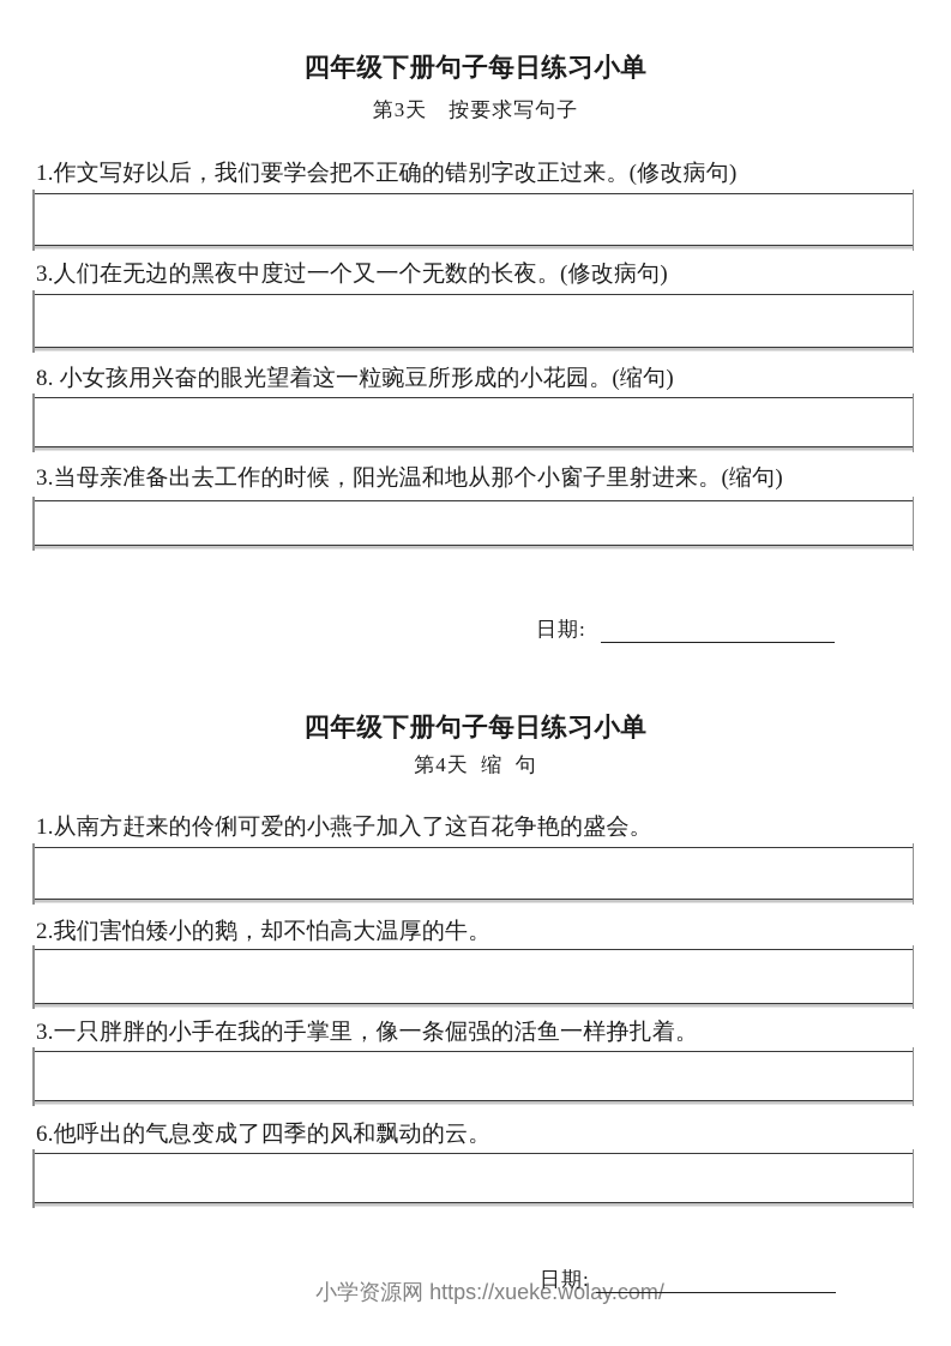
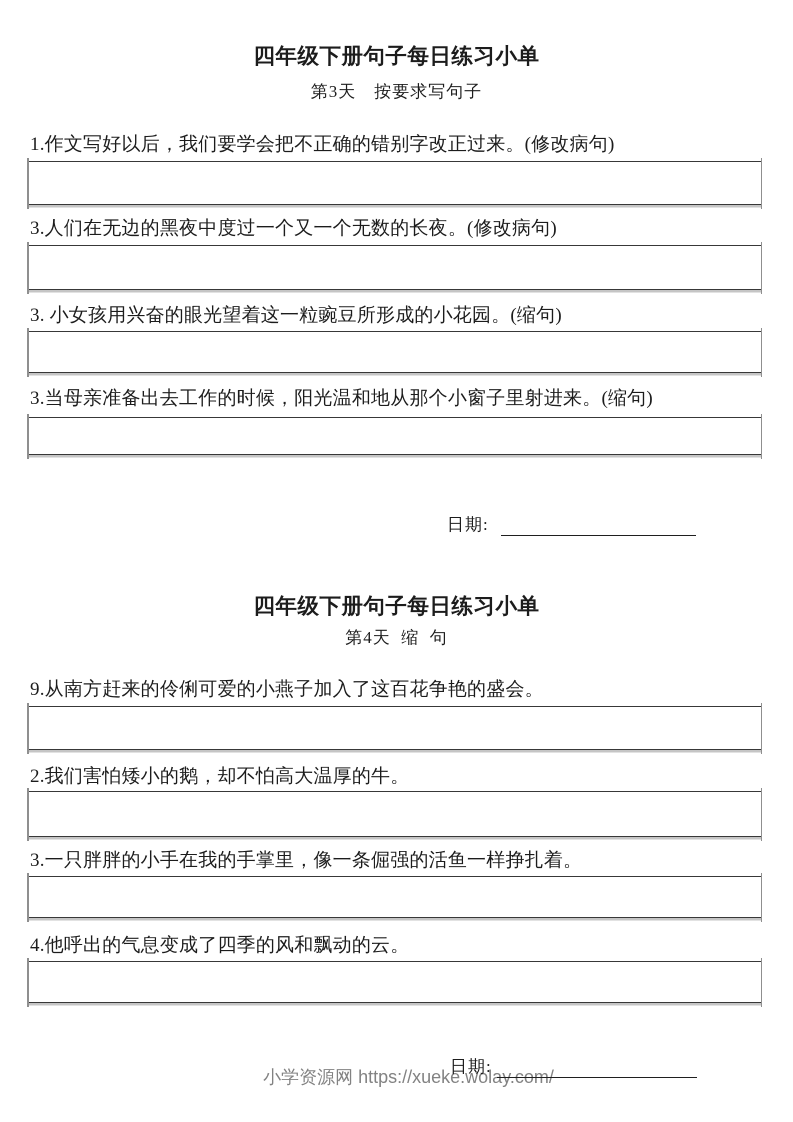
  小学资源网 https://xueke.wolay.com/
  四年级下册句子每日练习小单
  第3天 按要求写句子
  1.作文写好以后，我们要学会把不正确的错别字改正过来。(修改病句)
  3.人们在无边的黑夜中度过一个又一个无数的长夜。(修改病句)
- 8. 小女孩用兴奋的眼光望着这一粒豌豆所形成的小花园。(缩句)
+ 3. 小女孩用兴奋的眼光望着这一粒豌豆所形成的小花园。(缩句)
  3.当母亲准备出去工作的时候，阳光温和地从那个小窗子里射进来。(缩句)
  日期:
  四年级下册句子每日练习小单
  第4天 缩 句
- 1.从南方赶来的伶俐可爱的小燕子加入了这百花争艳的盛会。
+ 9.从南方赶来的伶俐可爱的小燕子加入了这百花争艳的盛会。
  2.我们害怕矮小的鹅，却不怕高大温厚的牛。
  3.一只胖胖的小手在我的手掌里，像一条倔强的活鱼一样挣扎着。
- 6.他呼出的气息变成了四季的风和飘动的云。
+ 4.他呼出的气息变成了四季的风和飘动的云。
  日期:
